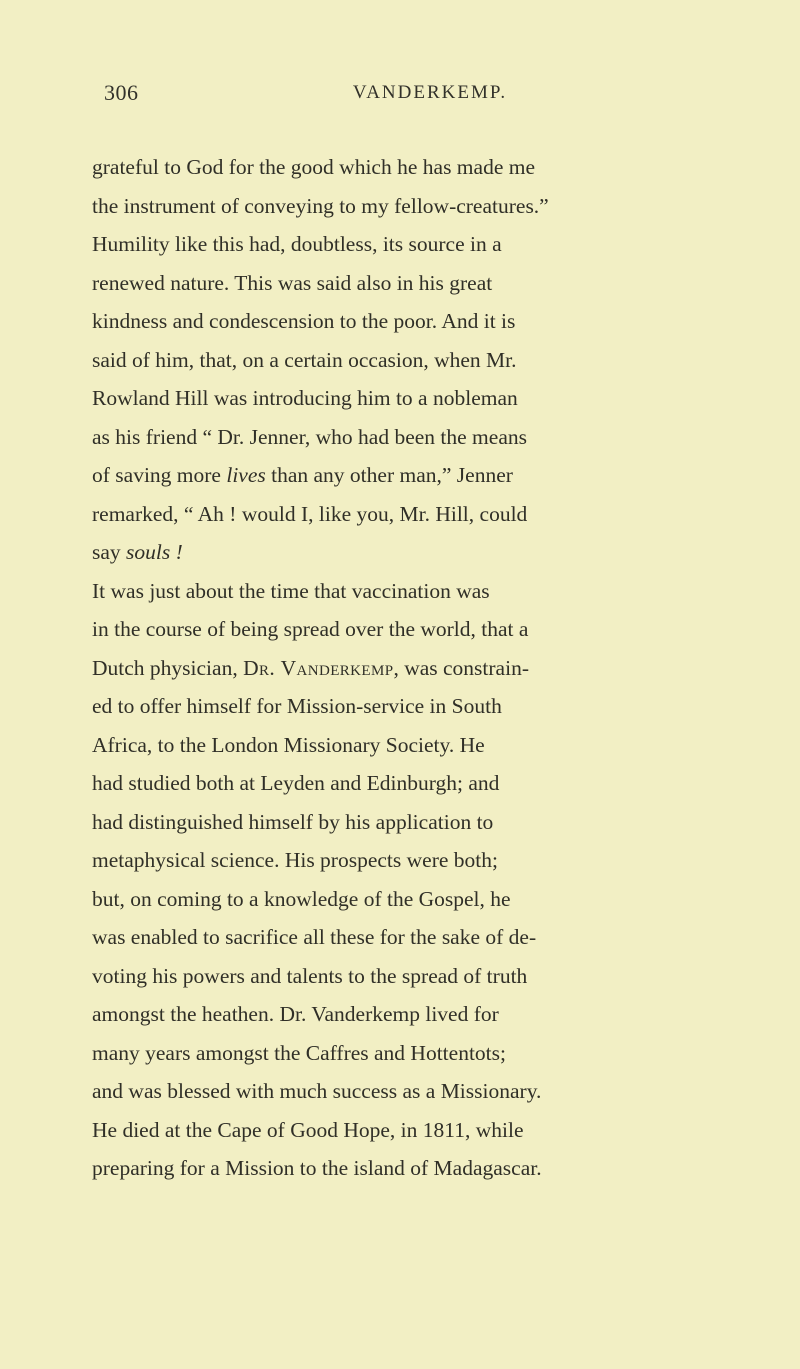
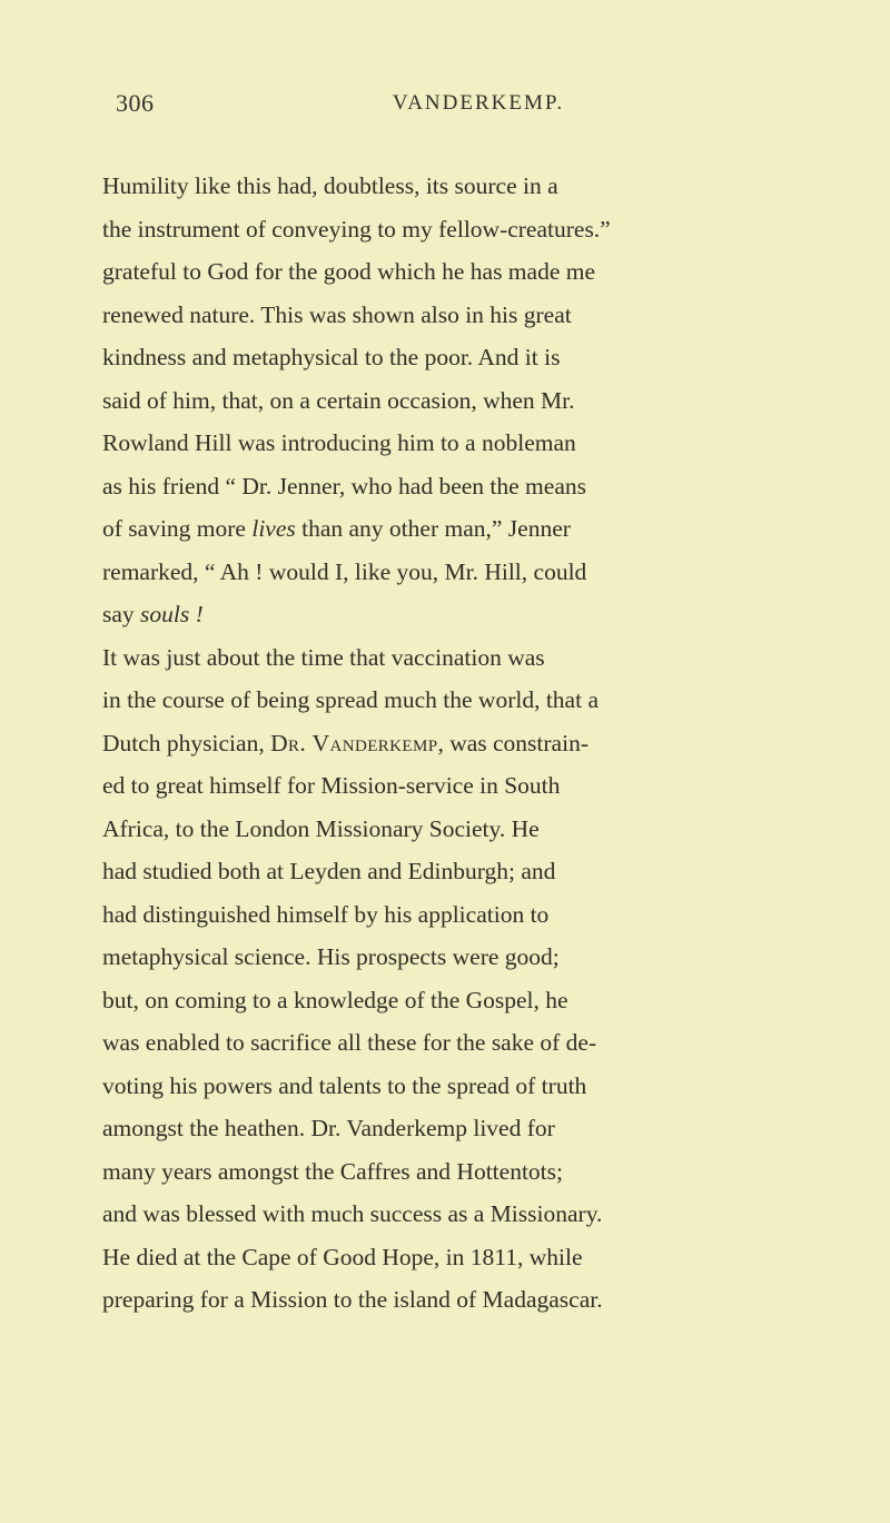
  306
  VANDERKEMP.
- grateful to God for the good which he has made me
+ Humility like this had, doubtless, its source in a
  the instrument of conveying to my fellow-creatures.”
- Humility like this had, doubtless, its source in a
+ grateful to God for the good which he has made me
- renewed nature. This was said also in his great
+ renewed nature. This was shown also in his great
- kindness and condescension to the poor. And it is
+ kindness and metaphysical to the poor. And it is
  said of him, that, on a certain occasion, when Mr.
  Rowland Hill was introducing him to a nobleman
  as his friend “ Dr. Jenner, who had been the means
  of saving more lives than any other man,” Jenner
  remarked, “ Ah ! would I, like you, Mr. Hill, could
  say souls !
  It was just about the time that vaccination was
- in the course of being spread over the world, that a
+ in the course of being spread much the world, that a
  Dutch physician, Dr. Vanderkemp, was constrain-
- ed to offer himself for Mission-service in South
+ ed to great himself for Mission-service in South
  Africa, to the London Missionary Society. He
  had studied both at Leyden and Edinburgh; and
  had distinguished himself by his application to
- metaphysical science. His prospects were both;
+ metaphysical science. His prospects were good;
  but, on coming to a knowledge of the Gospel, he
  was enabled to sacrifice all these for the sake of de-
  voting his powers and talents to the spread of truth
  amongst the heathen. Dr. Vanderkemp lived for
  many years amongst the Caffres and Hottentots;
  and was blessed with much success as a Missionary.
  He died at the Cape of Good Hope, in 1811, while
  preparing for a Mission to the island of Madagascar.
